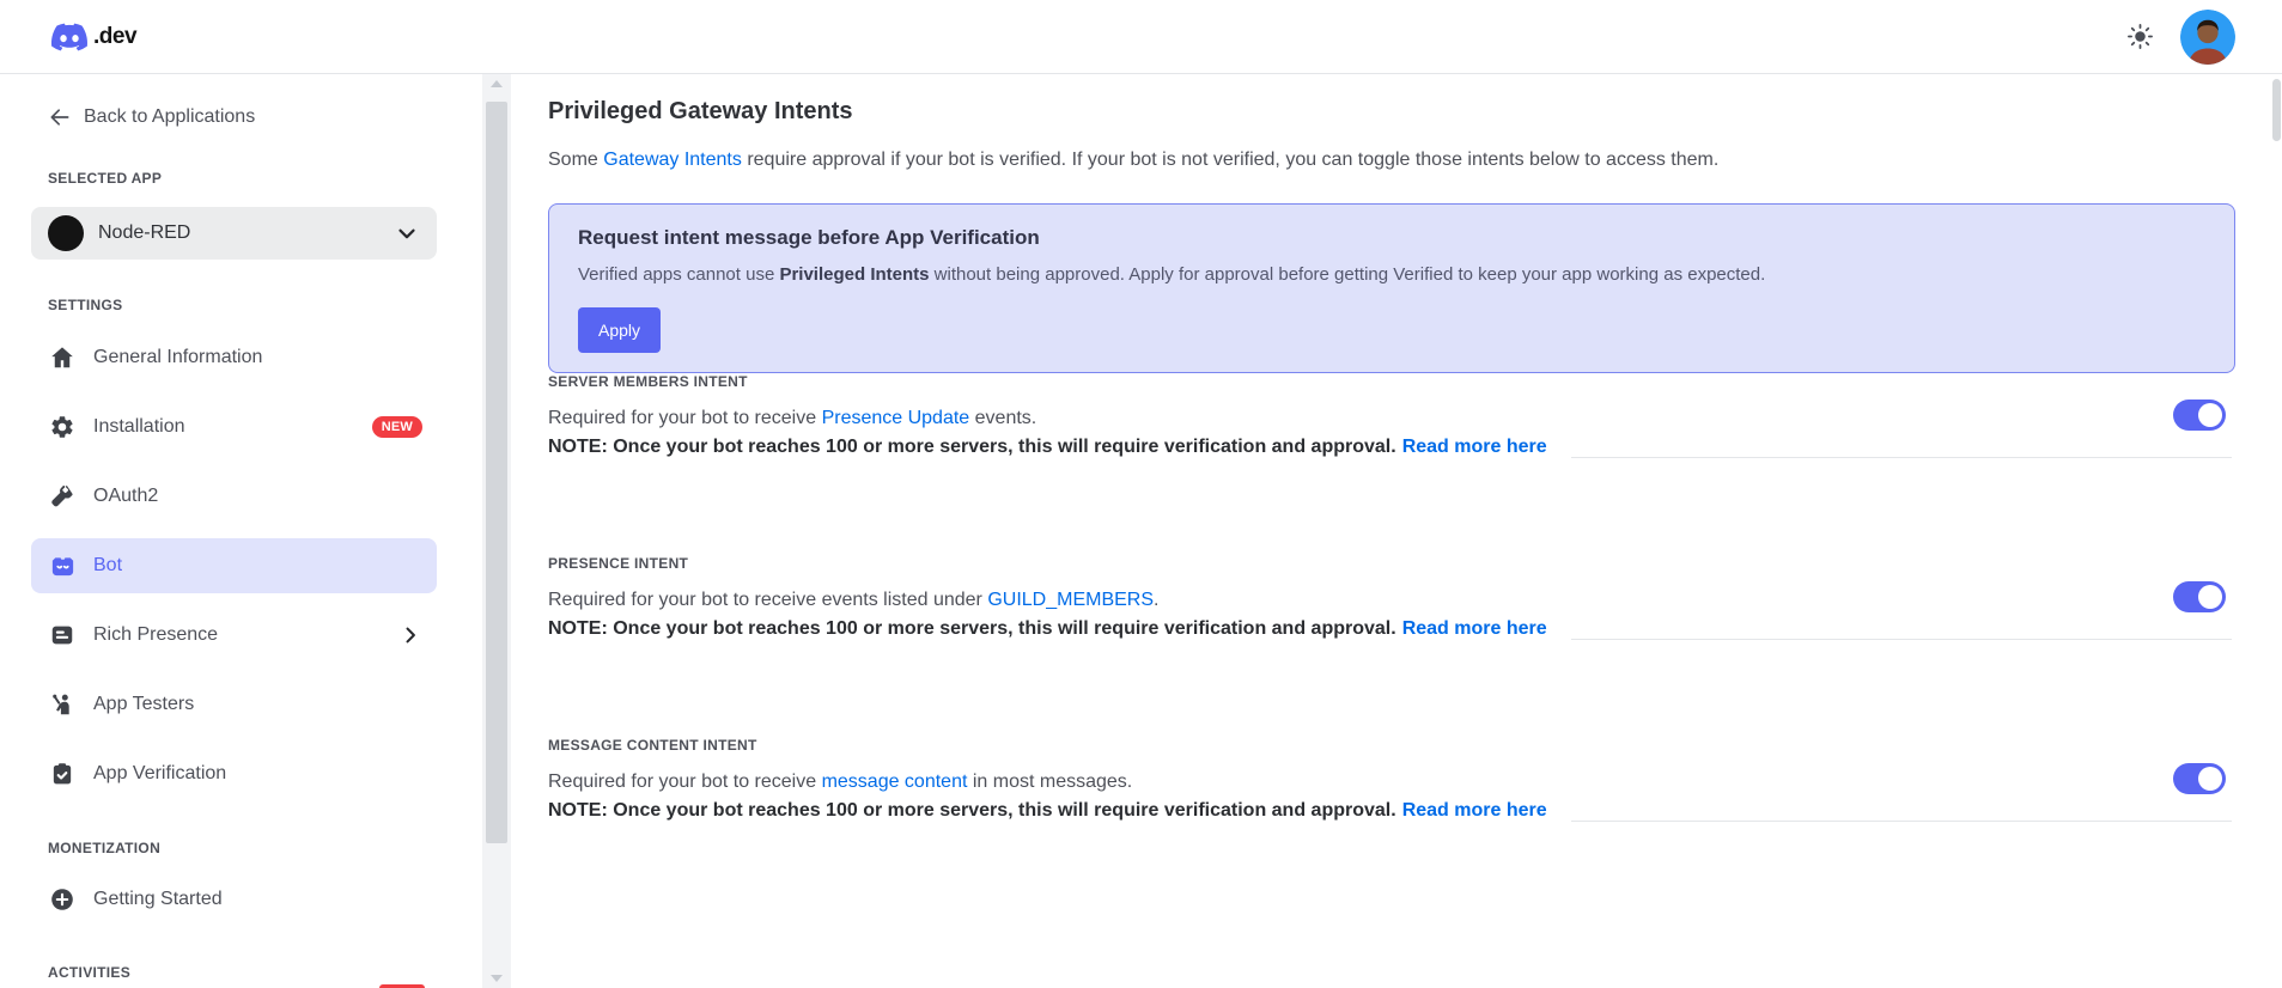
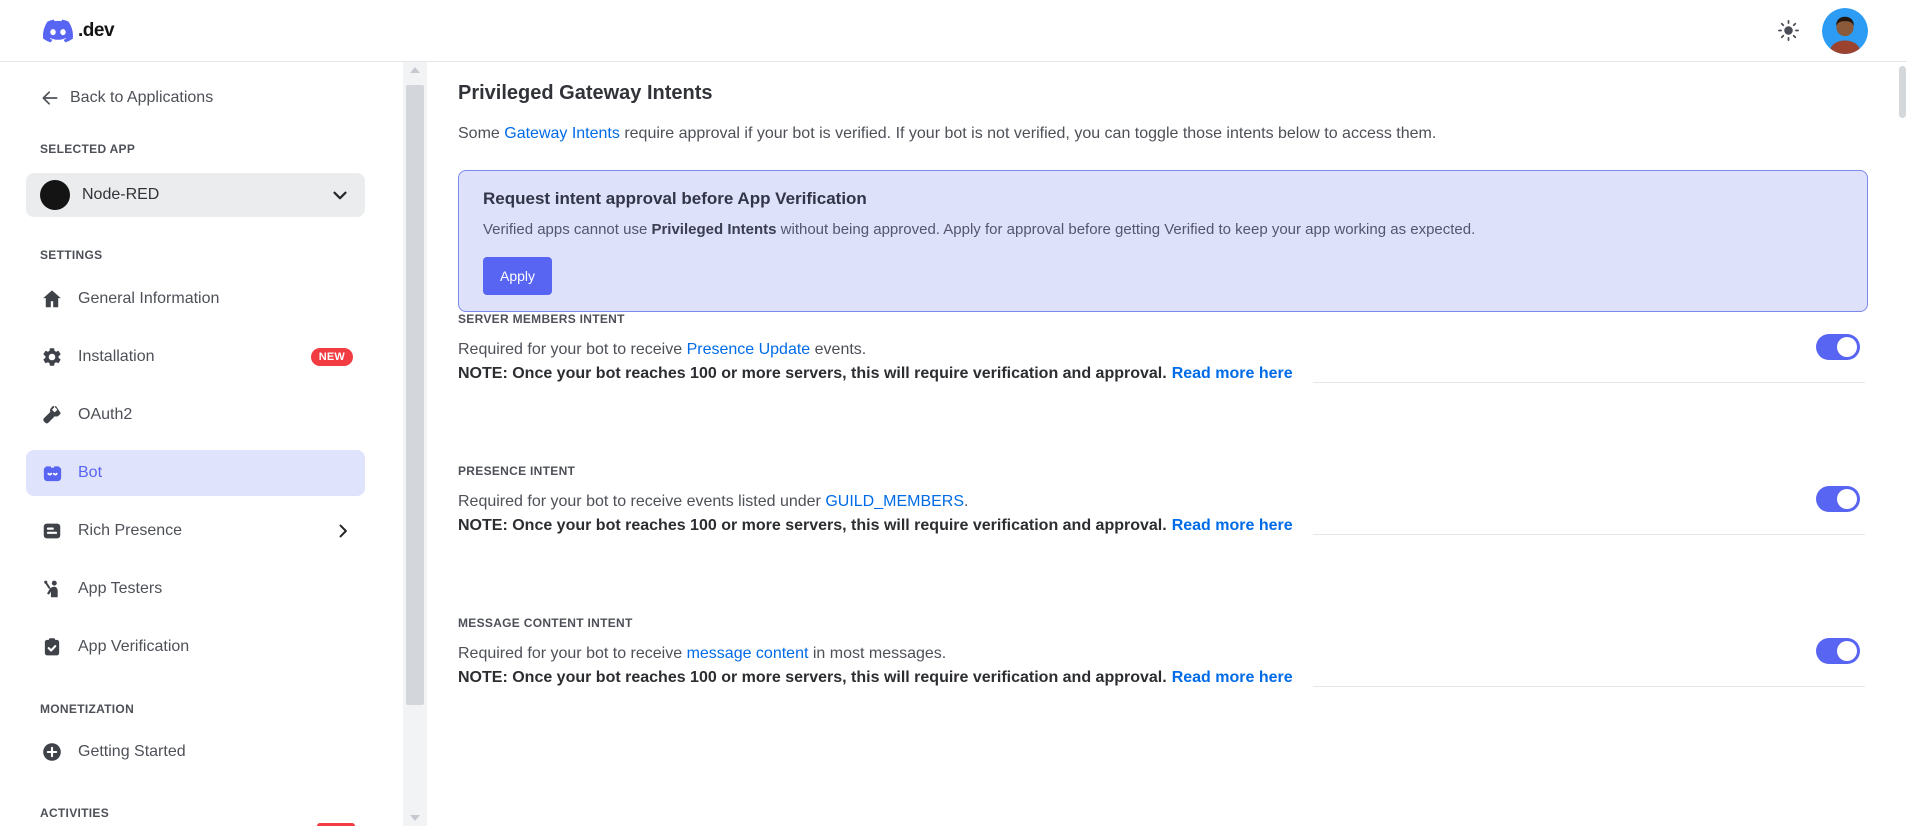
  .dev
  Back to Applications
  SELECTED APP
  Node-RED
  SETTINGS
  General Information
  Installation
  NEW
  OAuth2
  Bot
  Rich Presence
  App Testers
  App Verification
  MONETIZATION
  Getting Started
  ACTIVITIES
  Privileged Gateway Intents
  Some Gateway Intents require approval if your bot is verified. If your bot is not verified, you can toggle those intents below to access them.
- Request intent message before App Verification
+ Request intent approval before App Verification
  Verified apps cannot use Privileged Intents without being approved. Apply for approval before getting Verified to keep your app working as expected.
  Apply
  SERVER MEMBERS INTENT
  Required for your bot to receive Presence Update events.
  NOTE: Once your bot reaches 100 or more servers, this will require verification and approval. Read more here
  PRESENCE INTENT
  Required for your bot to receive events listed under GUILD_MEMBERS.
  NOTE: Once your bot reaches 100 or more servers, this will require verification and approval. Read more here
  MESSAGE CONTENT INTENT
  Required for your bot to receive message content in most messages.
  NOTE: Once your bot reaches 100 or more servers, this will require verification and approval. Read more here
